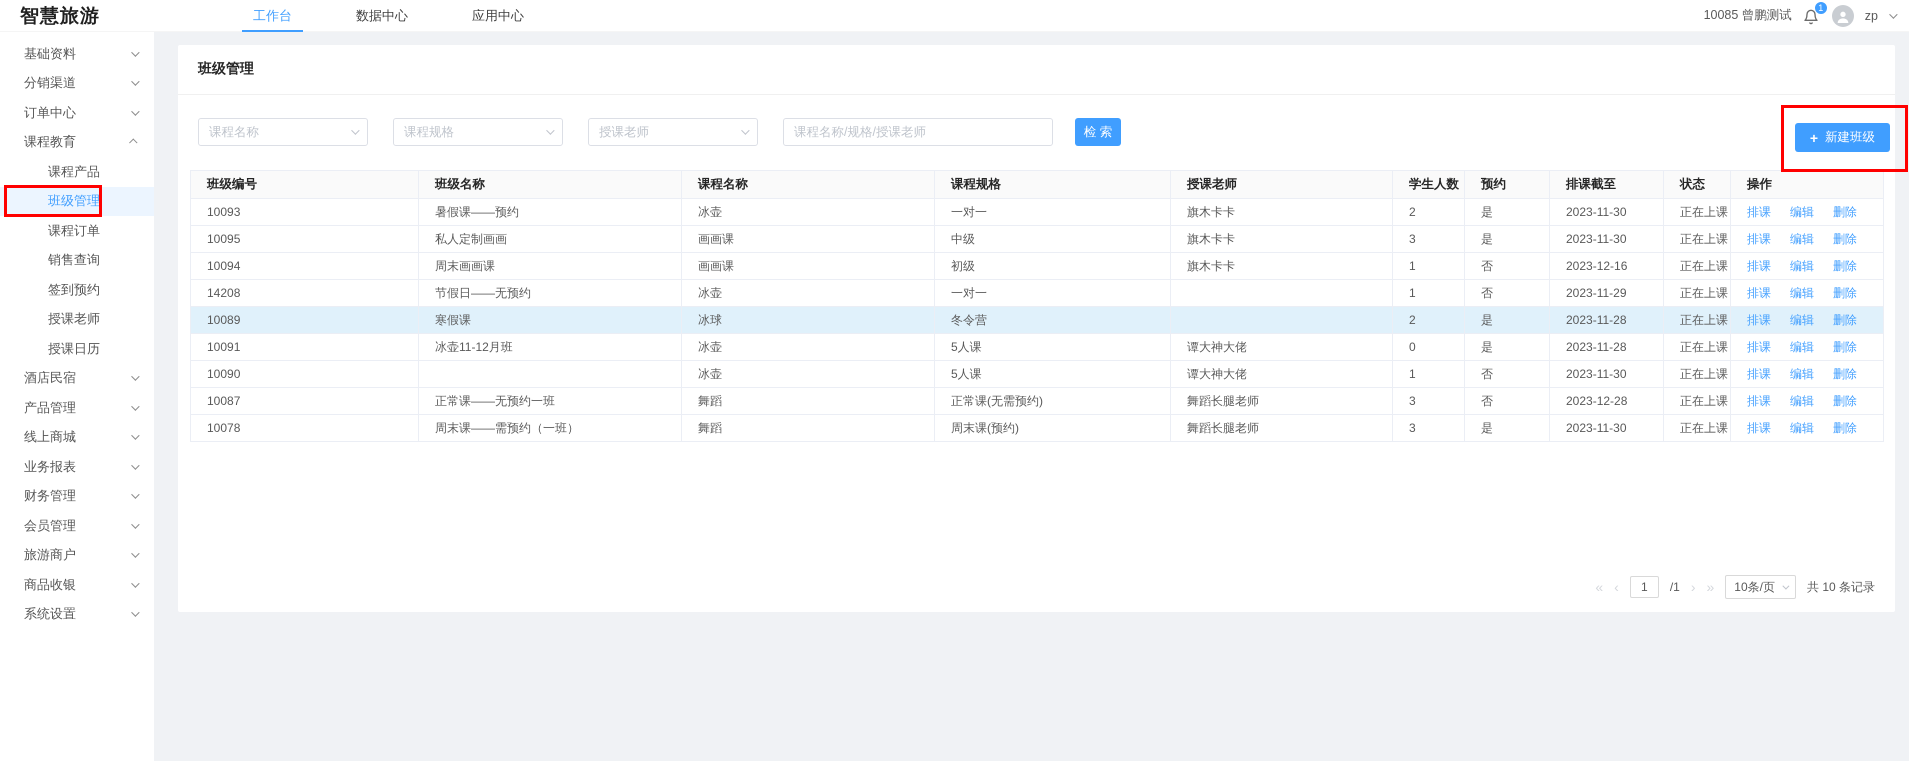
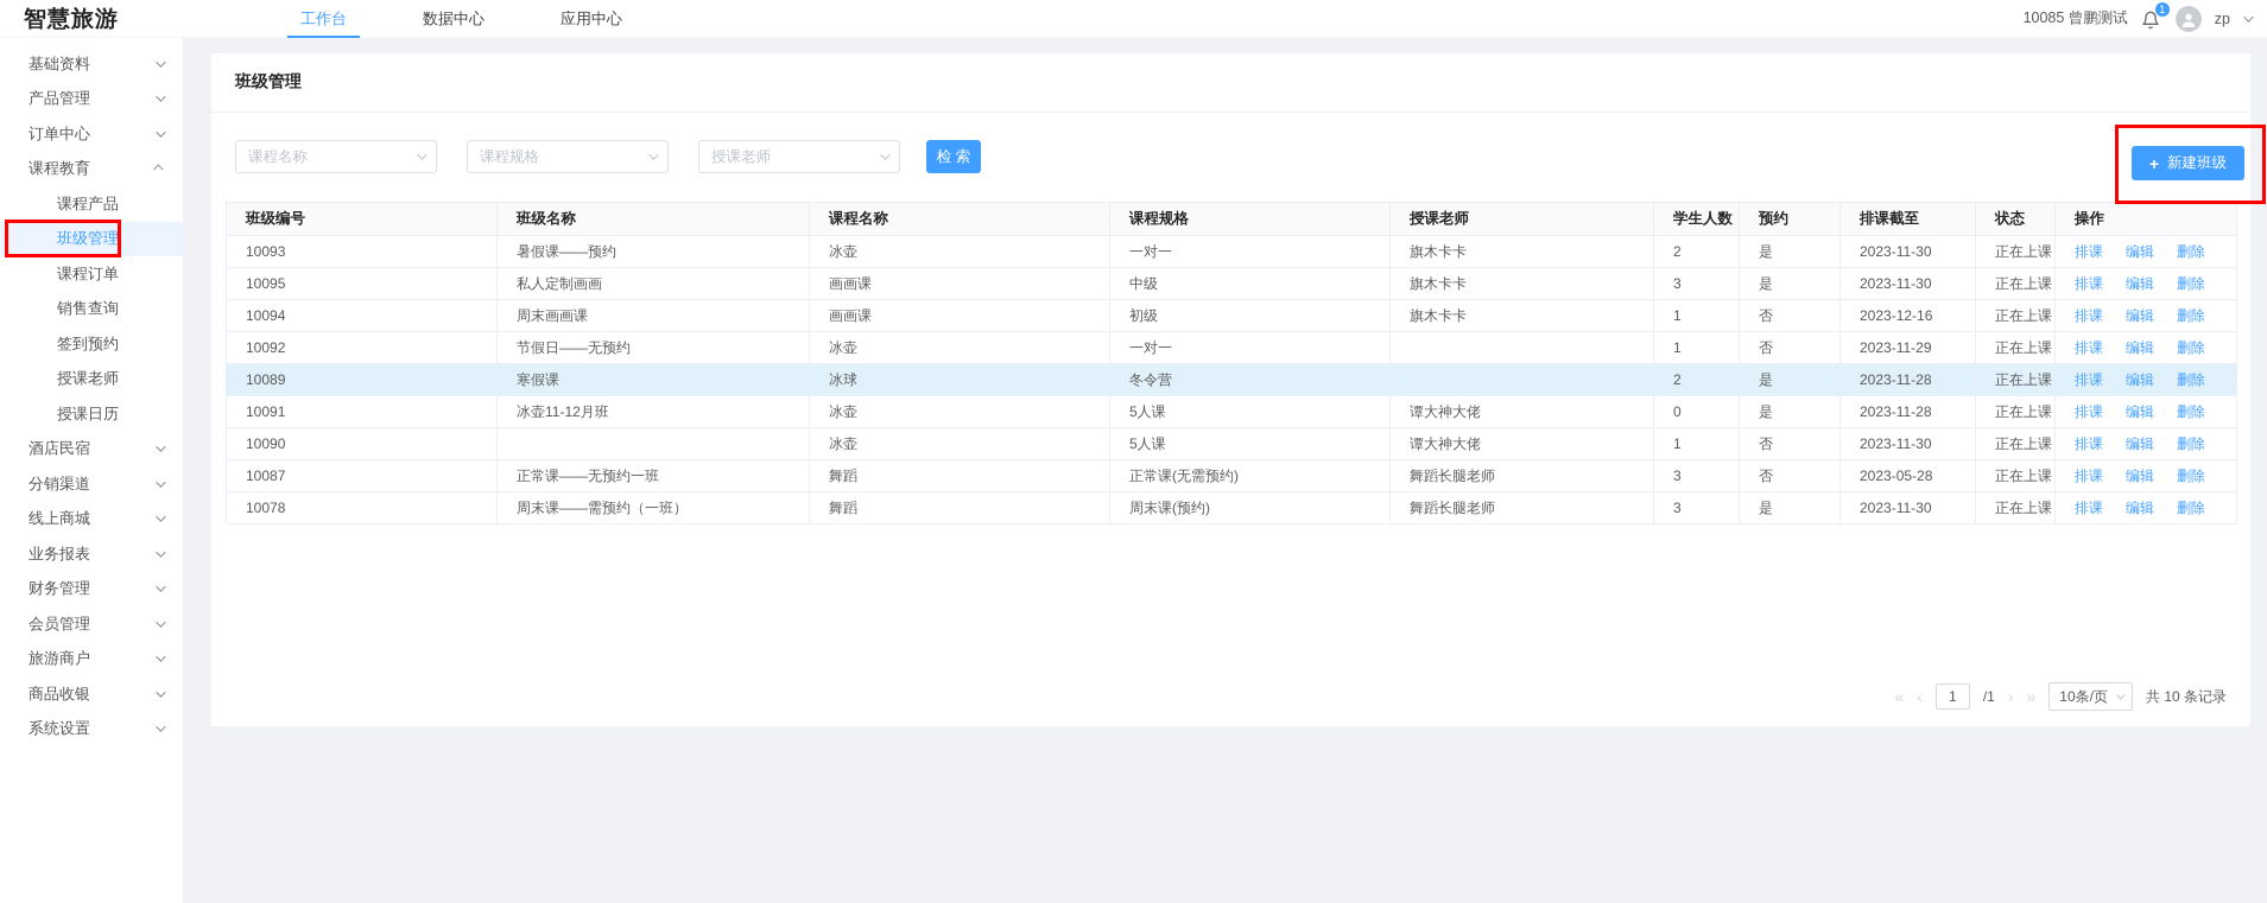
  智慧旅游
  工作台
  数据中心
  应用中心
  10085 曾鹏测试
  1
  zp
  基础资料
- 分销渠道
+ 产品管理
  订单中心
  课程教育
  课程产品
  班级管理
  课程订单
  销售查询
  签到预约
  授课老师
  授课日历
  酒店民宿
- 产品管理
+ 分销渠道
  线上商城
  业务报表
  财务管理
  会员管理
  旅游商户
  商品收银
  系统设置
  班级管理
  课程名称
  课程规格
  授课老师
- 课程名称/规格/授课老师
  检 索
  +
  新建班级
  班级编号	班级名称	课程名称	课程规格	授课老师	学生人数	预约	排课截至	状态	操作
  10093	暑假课——预约	冰壶	一对一	旗木卡卡	2	是	2023-11-30	正在上课	排课 编辑 删除
  10095	私人定制画画	画画课	中级	旗木卡卡	3	是	2023-11-30	正在上课	排课 编辑 删除
  10094	周末画画课	画画课	初级	旗木卡卡	1	否	2023-12-16	正在上课	排课 编辑 删除
- 14208	节假日——无预约	冰壶	一对一		1	否	2023-11-29	正在上课	排课 编辑 删除
+ 10092	节假日——无预约	冰壶	一对一		1	否	2023-11-29	正在上课	排课 编辑 删除
  10089	寒假课	冰球	冬令营		2	是	2023-11-28	正在上课	排课 编辑 删除
  10091	冰壶11-12月班	冰壶	5人课	谭大神大佬	0	是	2023-11-28	正在上课	排课 编辑 删除
  10090		冰壶	5人课	谭大神大佬	1	否	2023-11-30	正在上课	排课 编辑 删除
- 10087	正常课——无预约一班	舞蹈	正常课(无需预约)	舞蹈长腿老师	3	否	2023-12-28	正在上课	排课 编辑 删除
+ 10087	正常课——无预约一班	舞蹈	正常课(无需预约)	舞蹈长腿老师	3	否	2023-05-28	正在上课	排课 编辑 删除
  10078	周末课——需预约（一班）	舞蹈	周末课(预约)	舞蹈长腿老师	3	是	2023-11-30	正在上课	排课 编辑 删除
  «
  ‹
  1
  /1
  ›
  »
  10条/页
  共 10 条记录
